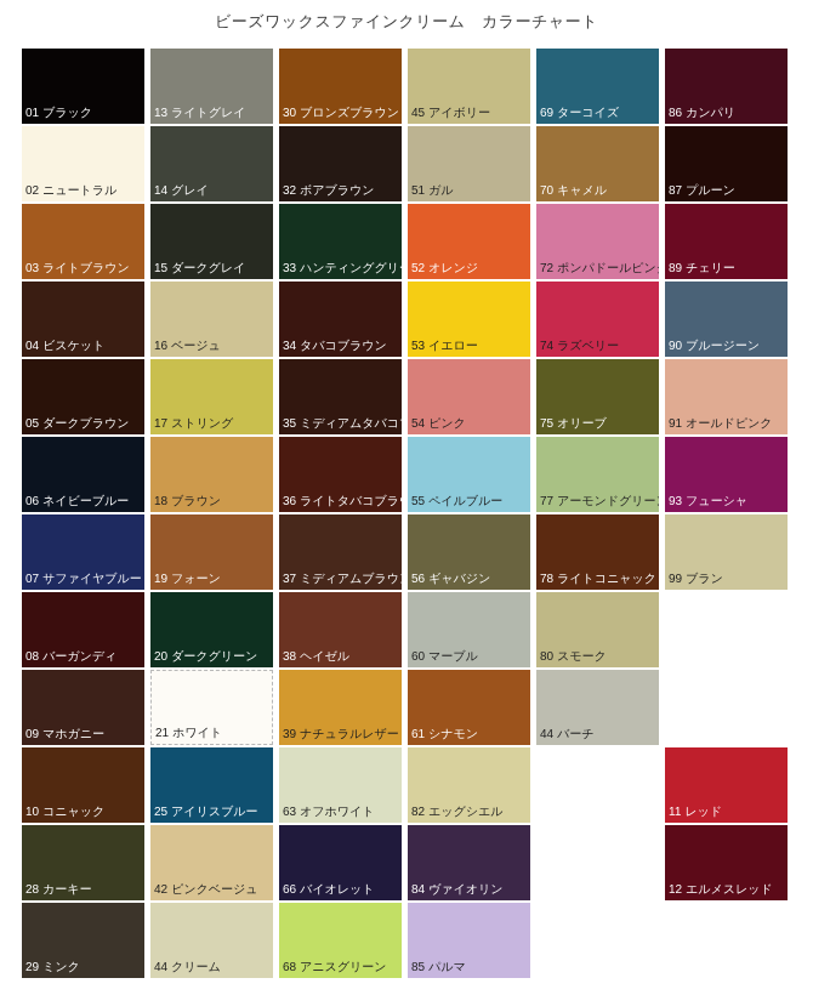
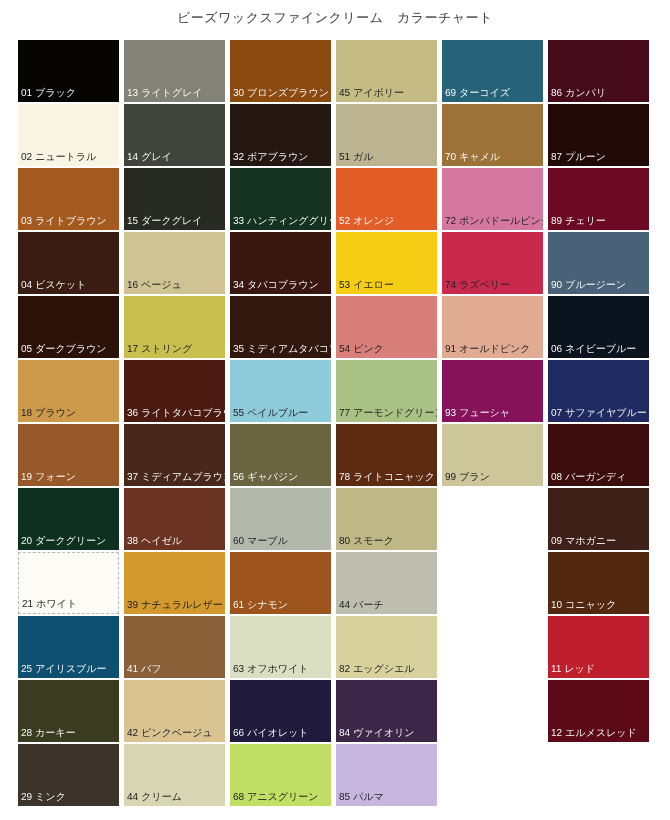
  ビーズワックスファインクリーム カラーチャート
  01 ブラック
  13 ライトグレイ
  30 ブロンズブラウン
  45 アイボリー
  69 ターコイズ
  86 カンパリ
  02 ニュートラル
  14 グレイ
  32 ボアブラウン
  51 ガル
  70 キャメル
  87 プルーン
  03 ライトブラウン
  15 ダークグレイ
  33 ハンティンググリ
  52 オレンジ
  72 ポンパドールピン
  89 チェリー
  04 ビスケット
  16 ベージュ
  34 タバコブラウン
  53 イエロー
  74 ラズベリー
  90 ブルージーン
  05 ダークブラウン
  17 ストリング
  35 ミディアムタバコ
  54 ピンク
- 75 オリーブ
  91 オールドピンク
  06 ネイビーブルー
  18 ブラウン
  36 ライトタバコブラ
  55 ペイルブルー
  77 アーモンドグリー
  93 フューシャ
  07 サファイヤブルー
  19 フォーン
  37 ミディアムブラウ
  56 ギャバジン
  78 ライトコニャック
  99 ブラン
  08 バーガンディ
  20 ダークグリーン
  38 ヘイゼル
  60 マーブル
  80 スモーク
  09 マホガニー
  21 ホワイト
  39 ナチュラルレザー
  61 シナモン
  44 バーチ
  10 コニャック
  25 アイリスブルー
+ 41 バフ
  63 オフホワイト
  82 エッグシエル
  11 レッド
  28 カーキー
  42 ピンクベージュ
  66 バイオレット
  84 ヴァイオリン
  12 エルメスレッド
  29 ミンク
  44 クリーム
  68 アニスグリーン
  85 パルマ
